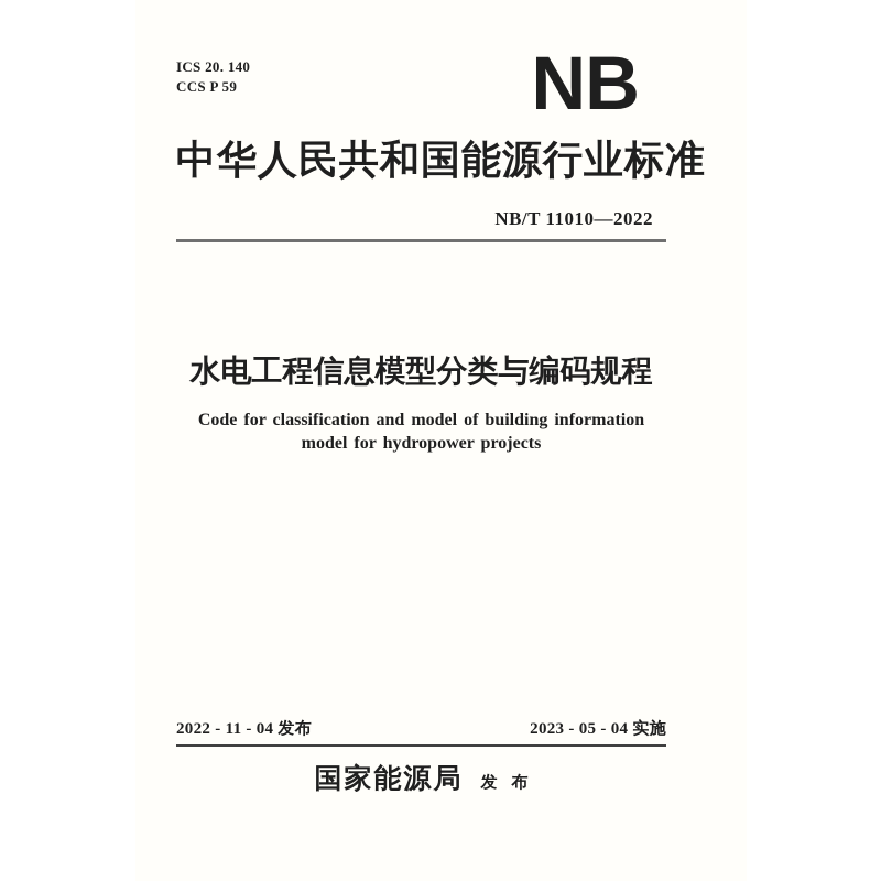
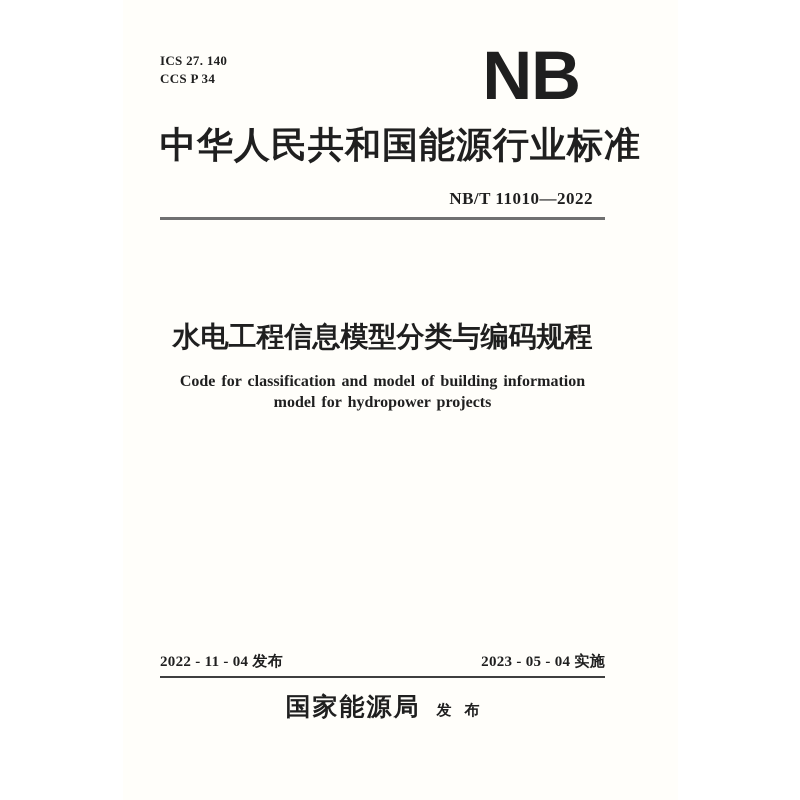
- ICS 20. 140
+ ICS 27. 140
- CCS P 59
+ CCS P 34
  NB
  中华人民共和国能源行业标准
  NB/T 11010—2022
  水电工程信息模型分类与编码规程
  Code for classification and model of building information
  model for hydropower projects
  2022 - 11 - 04 发布
  2023 - 05 - 04 实施
  国家能源局
  发布
